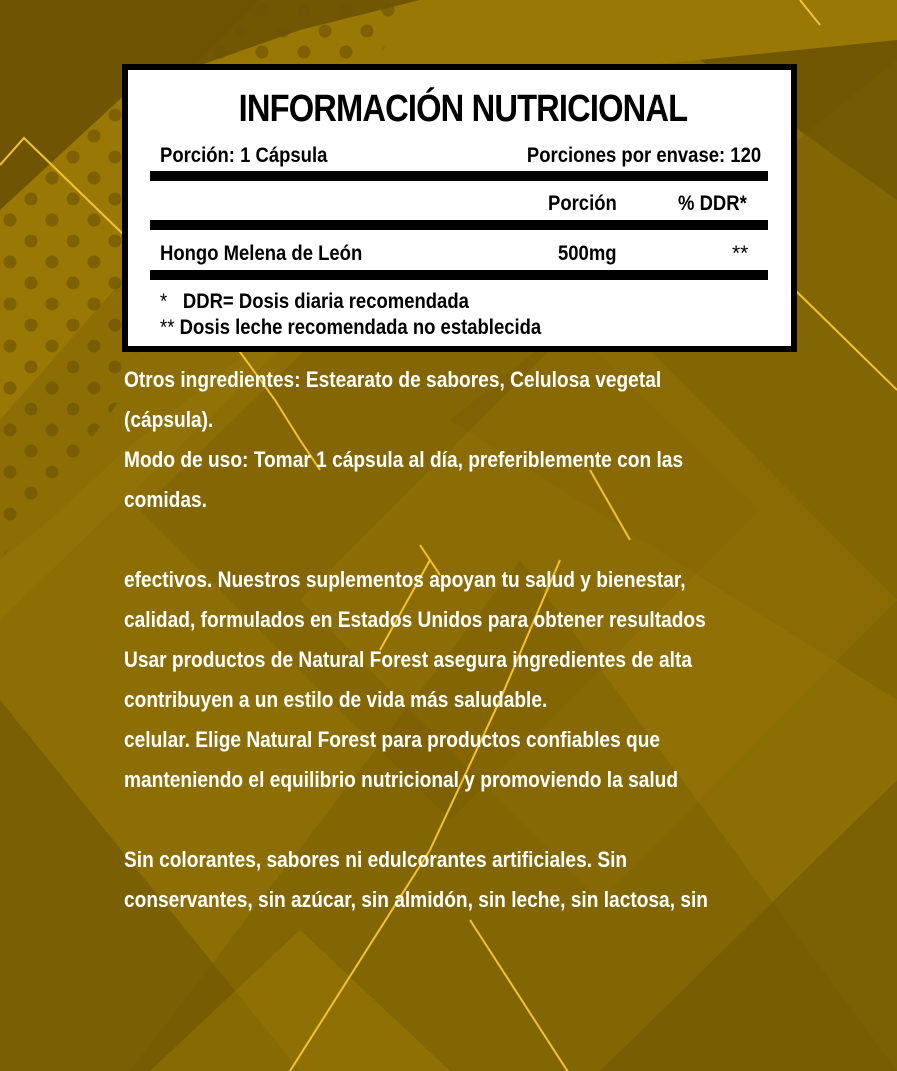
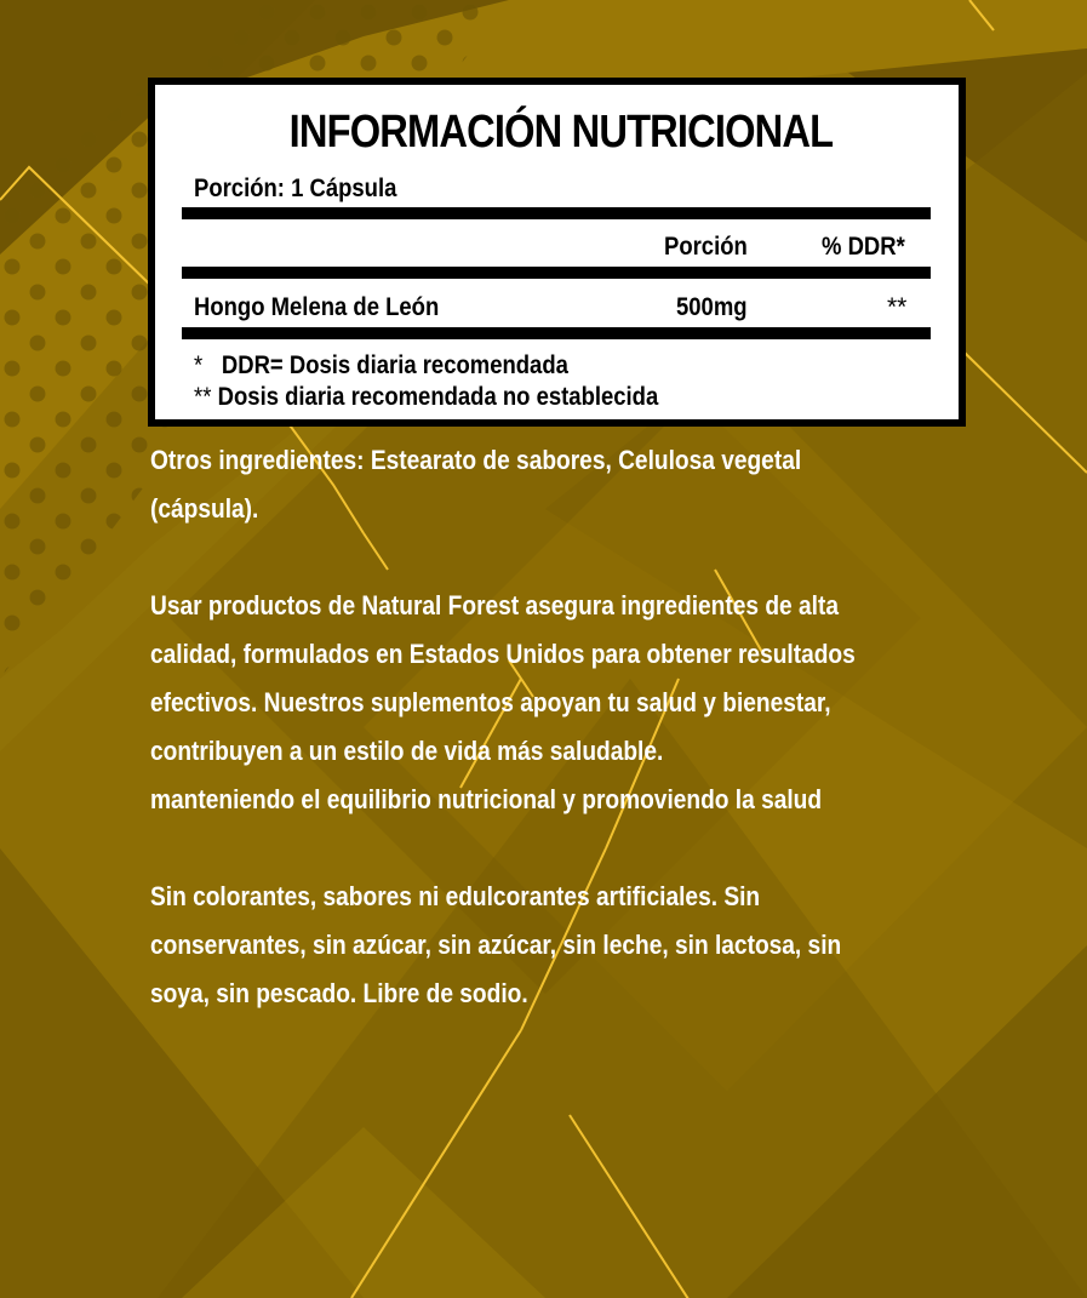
  INFORMACIÓN NUTRICIONAL
  Porción: 1 Cápsula
- Porciones por envase: 120
  Porción
  % DDR*
  Hongo Melena de León
  500mg
  **
  * DDR= Dosis diaria recomendada
- ** Dosis leche recomendada no establecida
+ ** Dosis diaria recomendada no establecida
  Otros ingredientes: Estearato de sabores, Celulosa vegetal
  (cápsula).
- Modo de uso: Tomar 1 cápsula al día, preferiblemente con las
- comidas.
- efectivos. Nuestros suplementos apoyan tu salud y bienestar,
+ Usar productos de Natural Forest asegura ingredientes de alta
  calidad, formulados en Estados Unidos para obtener resultados
- Usar productos de Natural Forest asegura ingredientes de alta
+ efectivos. Nuestros suplementos apoyan tu salud y bienestar,
  contribuyen a un estilo de vida más saludable.
- celular. Elige Natural Forest para productos confiables que
  manteniendo el equilibrio nutricional y promoviendo la salud
  Sin colorantes, sabores ni edulcorantes artificiales. Sin
- conservantes, sin azúcar, sin almidón, sin leche, sin lactosa, sin
+ conservantes, sin azúcar, sin azúcar, sin leche, sin lactosa, sin
+ soya, sin pescado. Libre de sodio.
